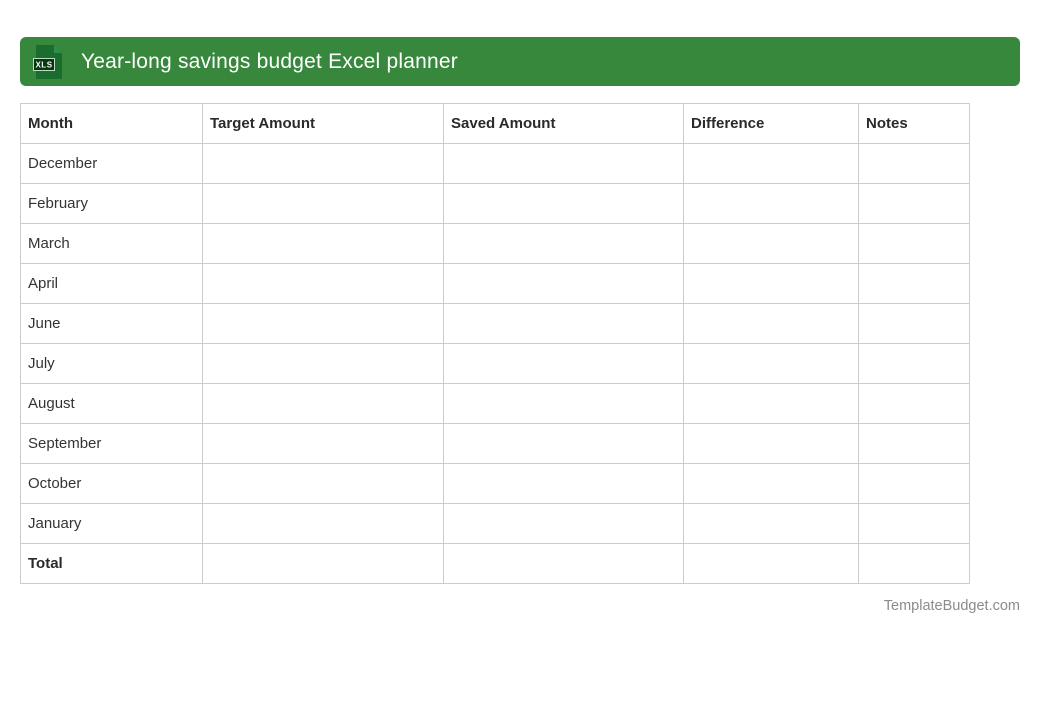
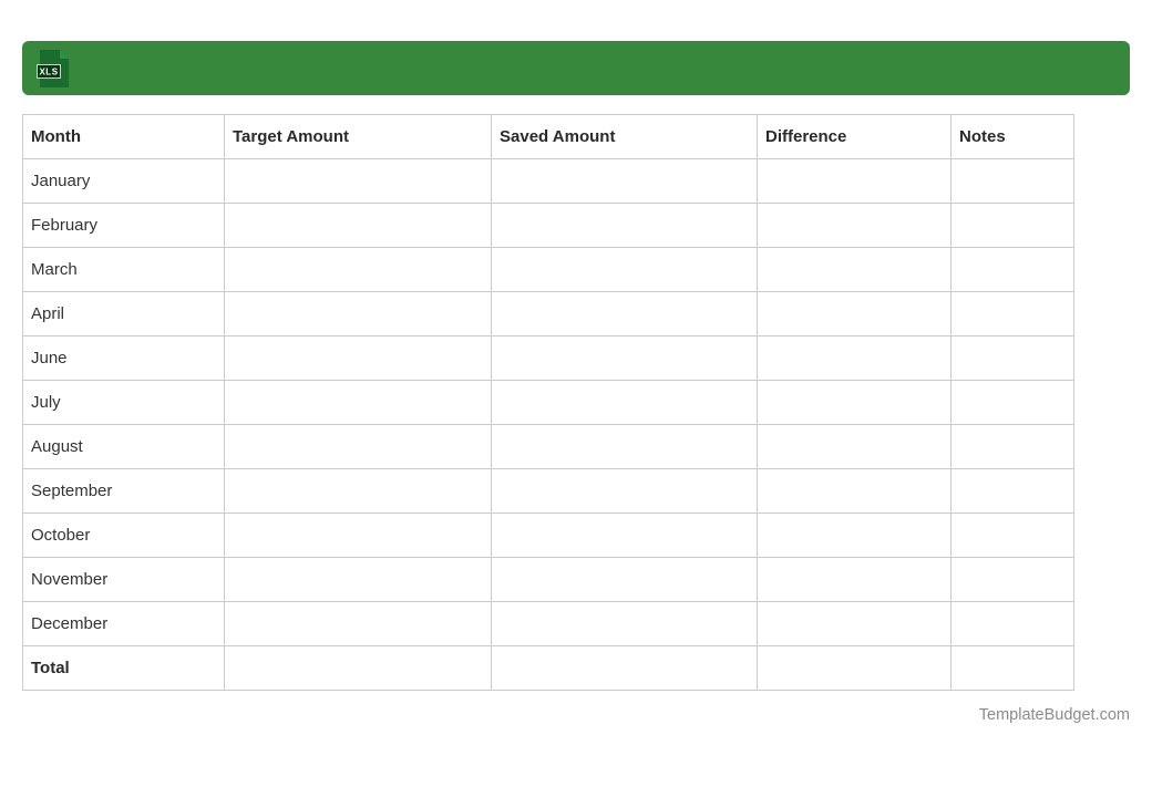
  XLS
- Year-long savings budget Excel planner
  Month	Target Amount	Saved Amount	Difference	Notes
- December
+ January
  February
  March
  April
  June
  July
  August
  September
  October
+ November
- January
+ December
  Total
  TemplateBudget.com
